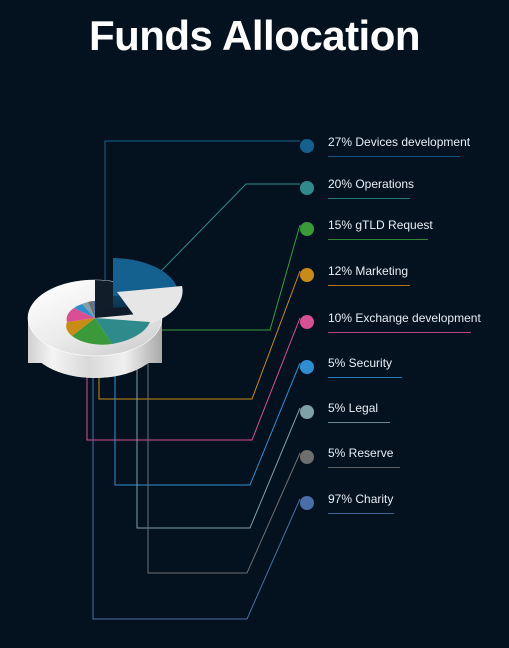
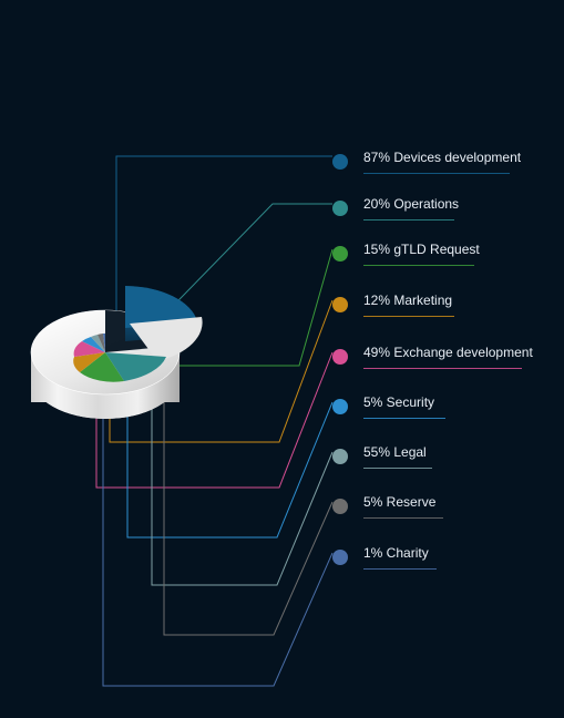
- Funds Allocation
- 27% Devices development
+ 87% Devices development
  20% Operations
  15% gTLD Request
  12% Marketing
- 10% Exchange development
+ 49% Exchange development
  5% Security
- 5% Legal
+ 55% Legal
  5% Reserve
- 97% Charity
+ 1% Charity
